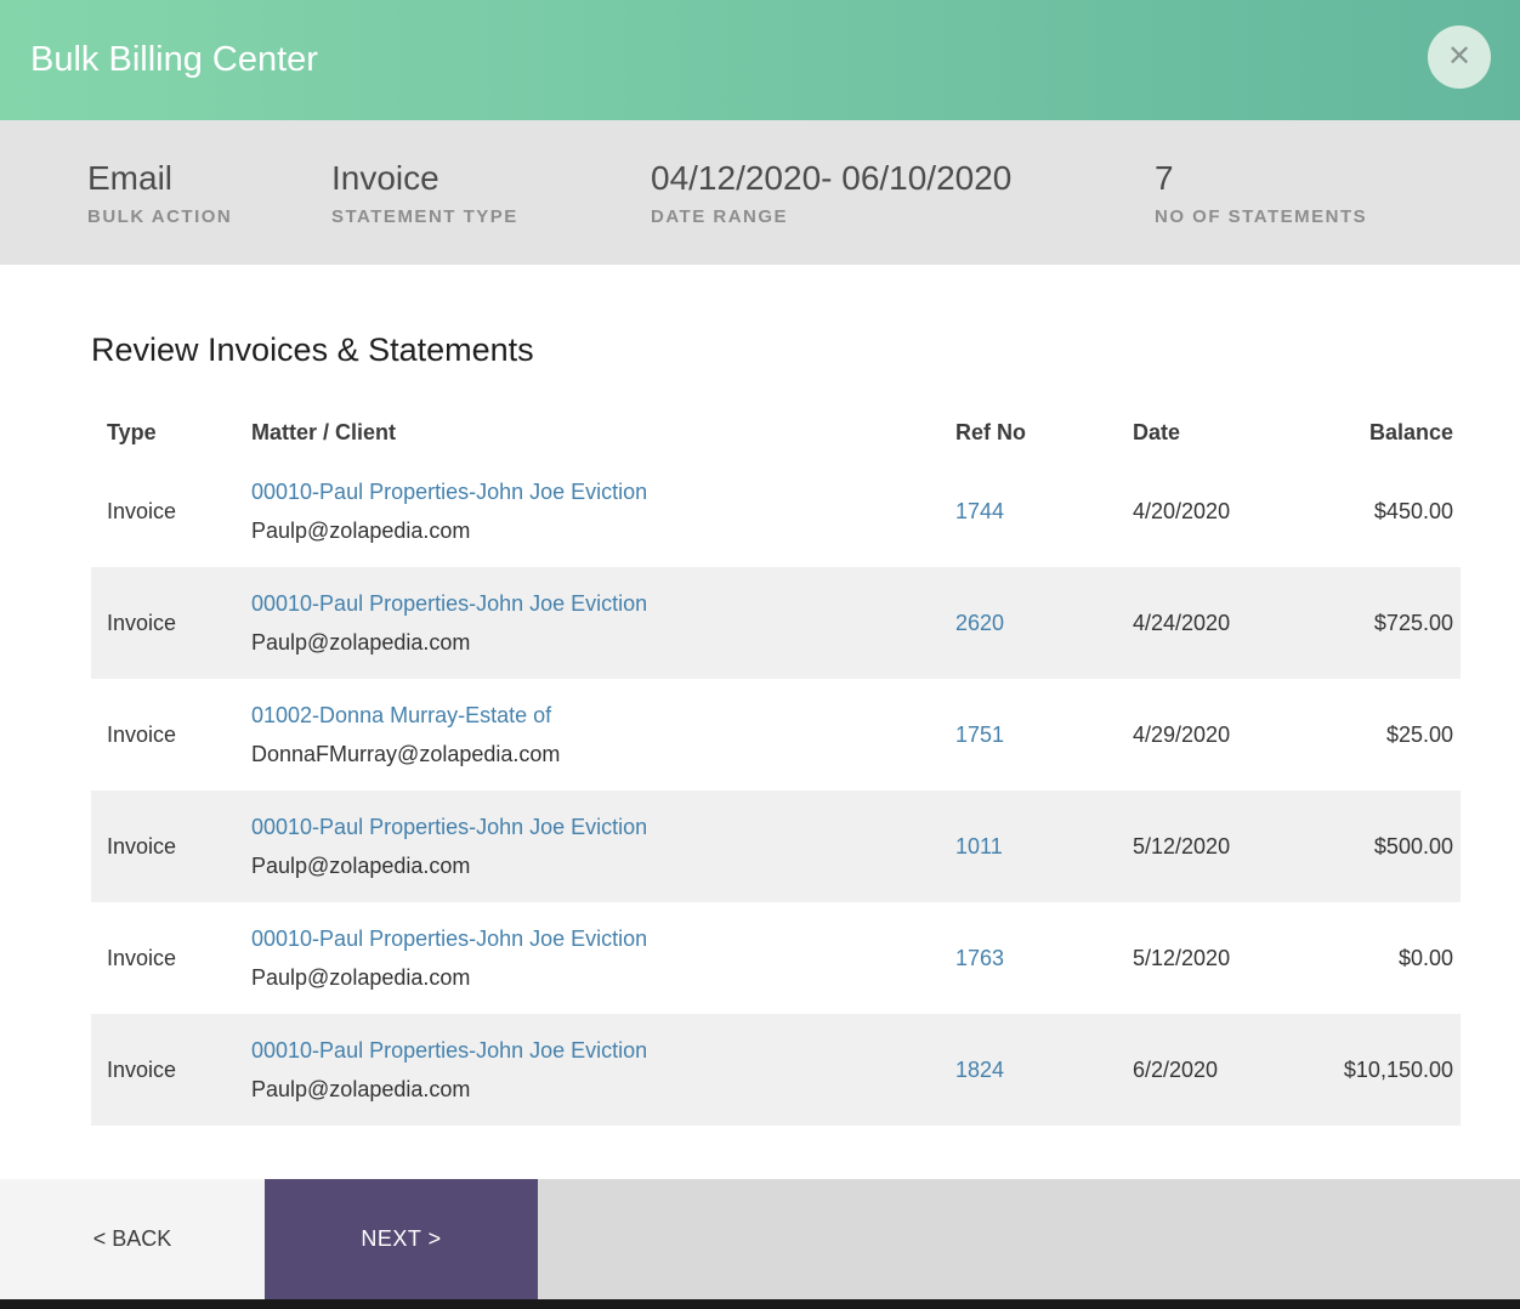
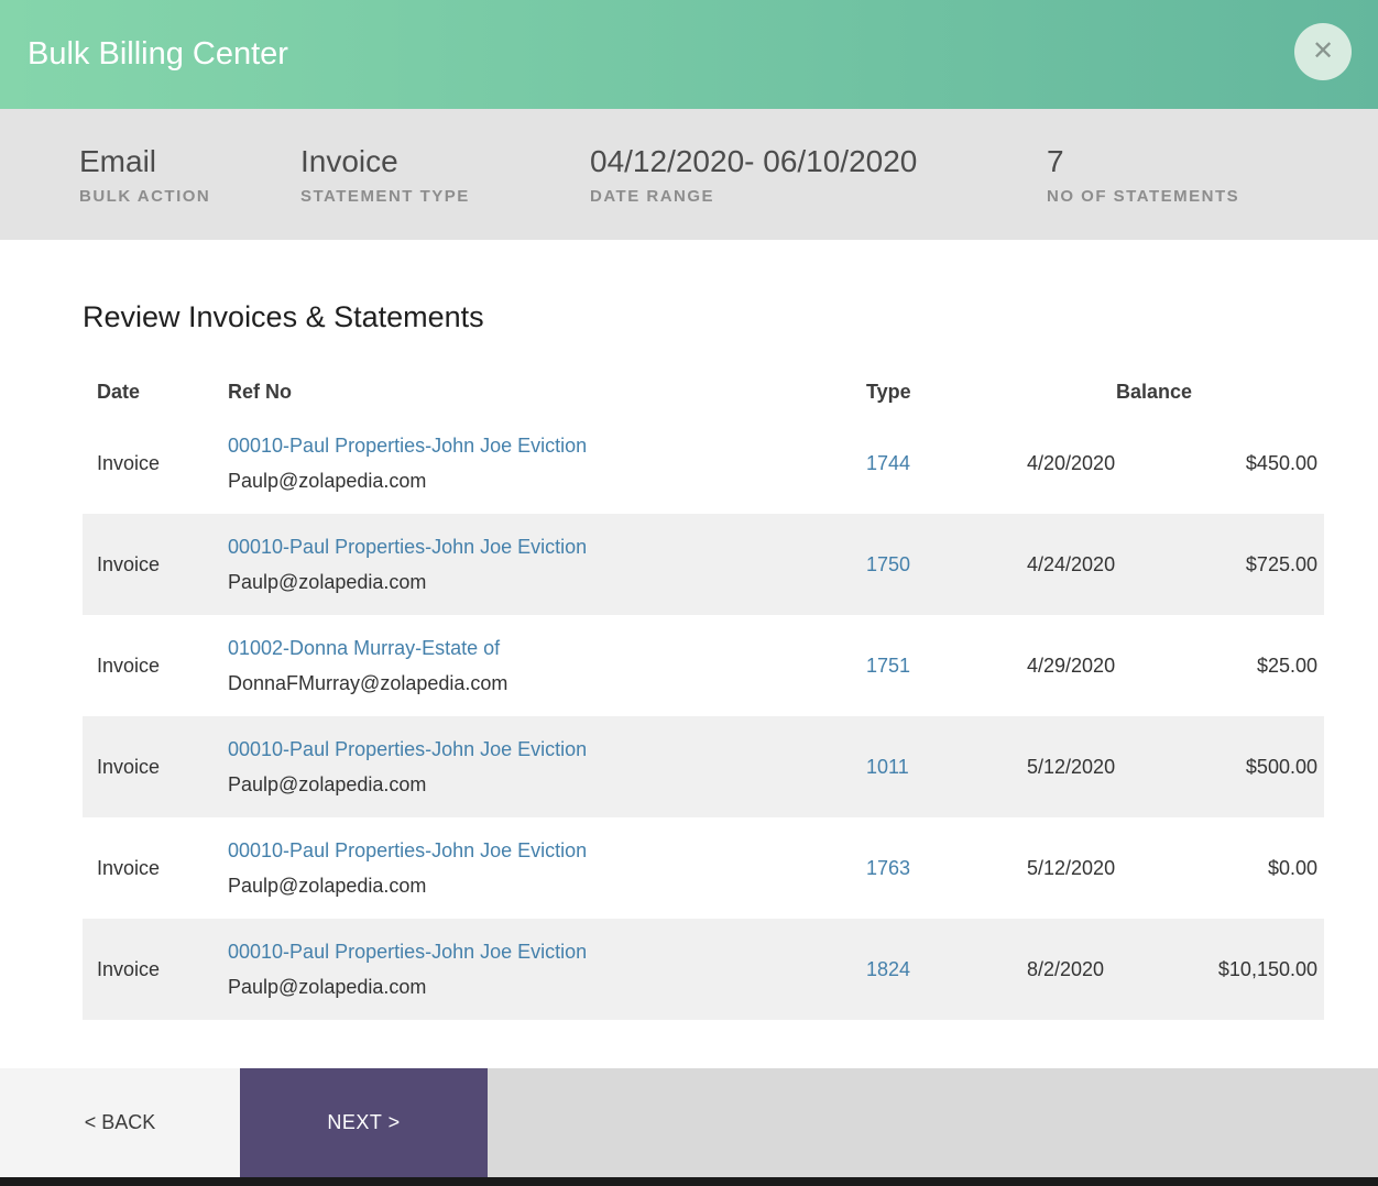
  Bulk Billing Center
  ✕
  Email
  BULK ACTION
  Invoice
  STATEMENT TYPE
  04/12/2020- 06/10/2020
  DATE RANGE
  7
  NO OF STATEMENTS
  Review Invoices & Statements
- Type
+ Date
- Matter / Client
  Ref No
- Date
+ Type
  Balance
  Invoice
  00010-Paul Properties-John Joe Eviction
  Paulp@zolapedia.com
  1744
  4/20/2020
  $450.00
  Invoice
  00010-Paul Properties-John Joe Eviction
  Paulp@zolapedia.com
- 2620
+ 1750
  4/24/2020
  $725.00
  Invoice
  01002-Donna Murray-Estate of
  DonnaFMurray@zolapedia.com
  1751
  4/29/2020
  $25.00
  Invoice
  00010-Paul Properties-John Joe Eviction
  Paulp@zolapedia.com
  1011
  5/12/2020
  $500.00
  Invoice
  00010-Paul Properties-John Joe Eviction
  Paulp@zolapedia.com
  1763
  5/12/2020
  $0.00
  Invoice
  00010-Paul Properties-John Joe Eviction
  Paulp@zolapedia.com
  1824
- 6/2/2020
+ 8/2/2020
  $10,150.00
  < BACK
  NEXT >
